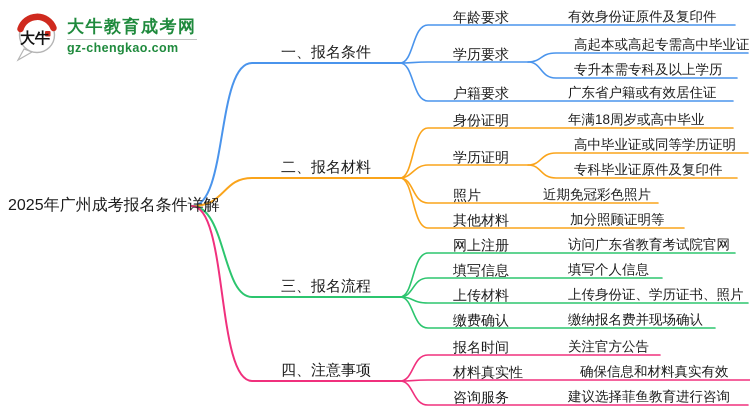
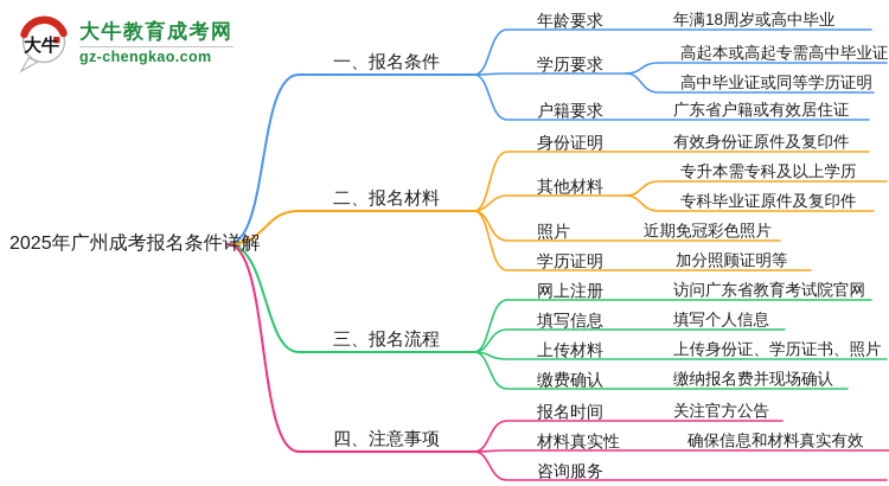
  大牛
  大牛教育成考网
  gz-chengkao.com
  2025年广州成考报名条件详解
  一、报名条件
  二、报名材料
  三、报名流程
  四、注意事项
  年龄要求
- 有效身份证原件及复印件
+ 年满18周岁或高中毕业
  学历要求
  高起本或高起专需高中毕业证
- 专升本需专科及以上学历
+ 高中毕业证或同等学历证明
  户籍要求
  广东省户籍或有效居住证
  身份证明
- 年满18周岁或高中毕业
+ 有效身份证原件及复印件
- 学历证明
+ 其他材料
- 高中毕业证或同等学历证明
+ 专升本需专科及以上学历
  专科毕业证原件及复印件
  照片
  近期免冠彩色照片
- 其他材料
+ 学历证明
  加分照顾证明等
  网上注册
  访问广东省教育考试院官网
  填写信息
  填写个人信息
  上传材料
  上传身份证、学历证书、照片
  缴费确认
  缴纳报名费并现场确认
  报名时间
  关注官方公告
  材料真实性
  确保信息和材料真实有效
  咨询服务
- 建议选择菲鱼教育进行咨询
